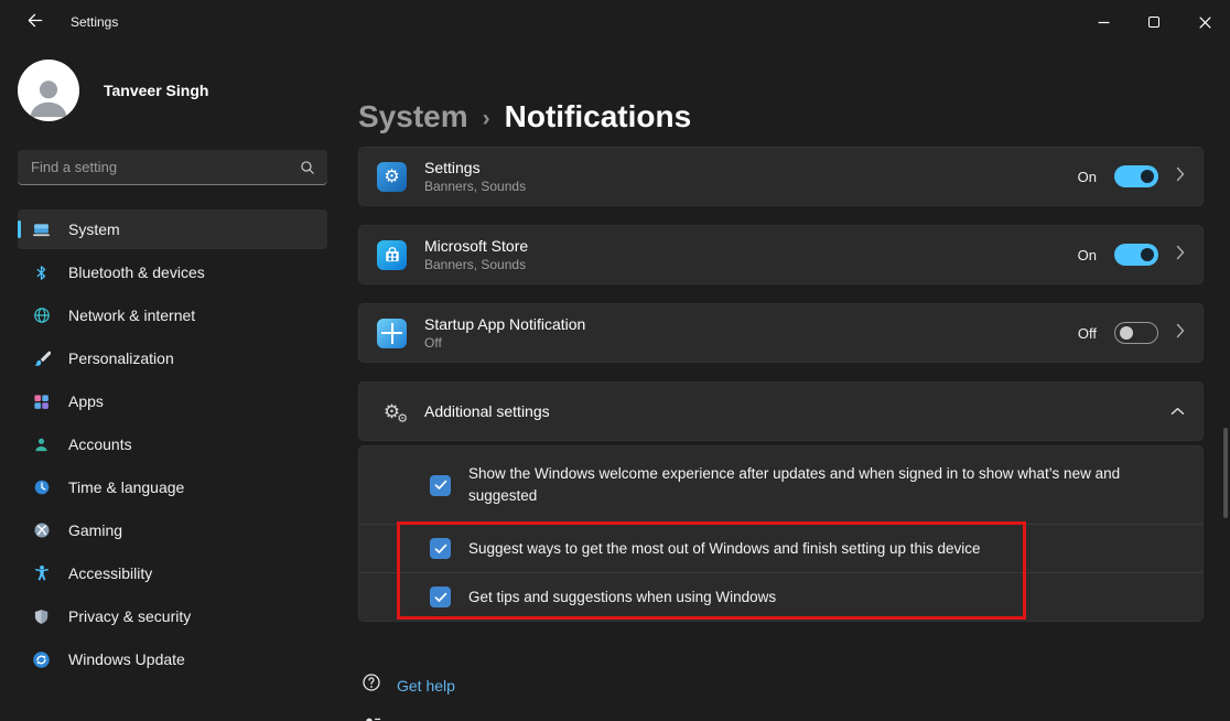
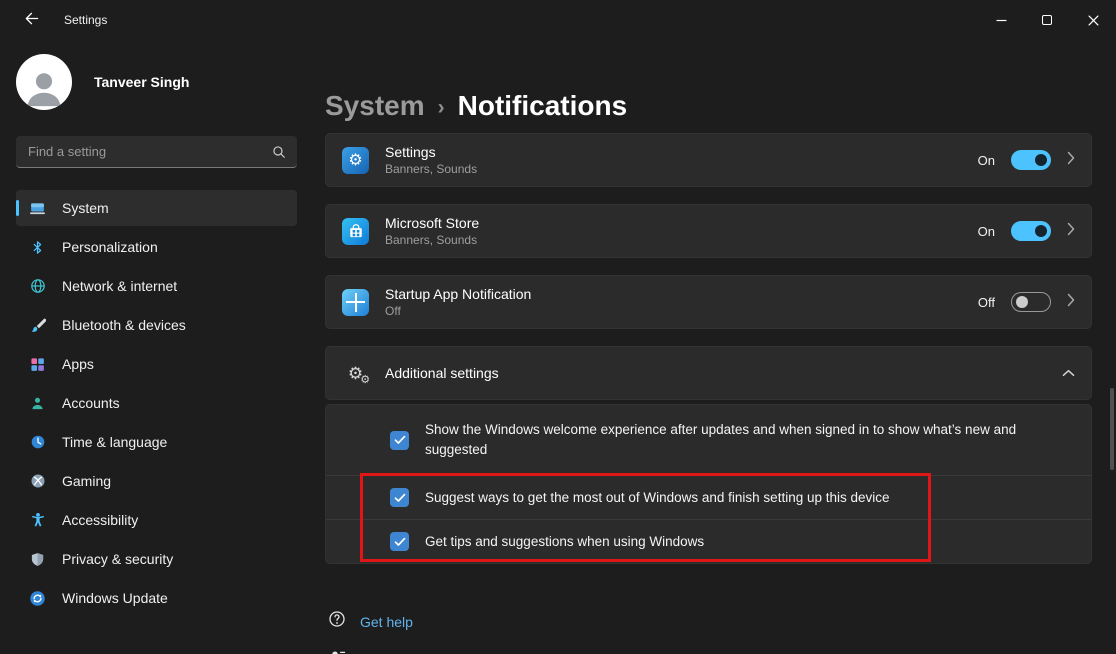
  Settings
  Tanveer Singh
  Find a setting
  System
- Bluetooth & devices
+ Personalization
  Network & internet
- Personalization
+ Bluetooth & devices
  Apps
  Accounts
  Time & language
  Gaming
  Accessibility
  Privacy & security
  Windows Update
  System
  ›
  Notifications
  ⚙
  Settings
  Banners, Sounds
  On
  Microsoft Store
  Banners, Sounds
  On
  Startup App Notification
  Off
  Off
  ⚙
  ⚙
  Additional settings
  Show the Windows welcome experience after updates and when signed in to show what’s new and suggested
  Suggest ways to get the most out of Windows and finish setting up this device
  Get tips and suggestions when using Windows
  Get help
